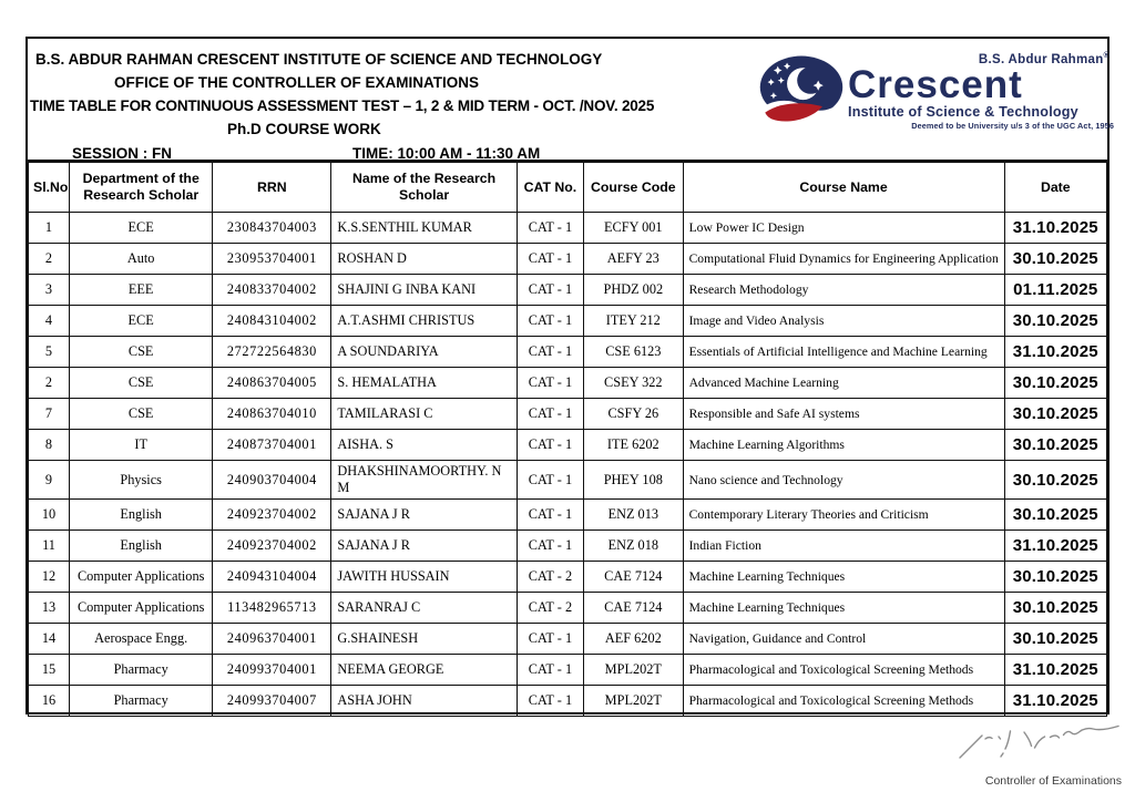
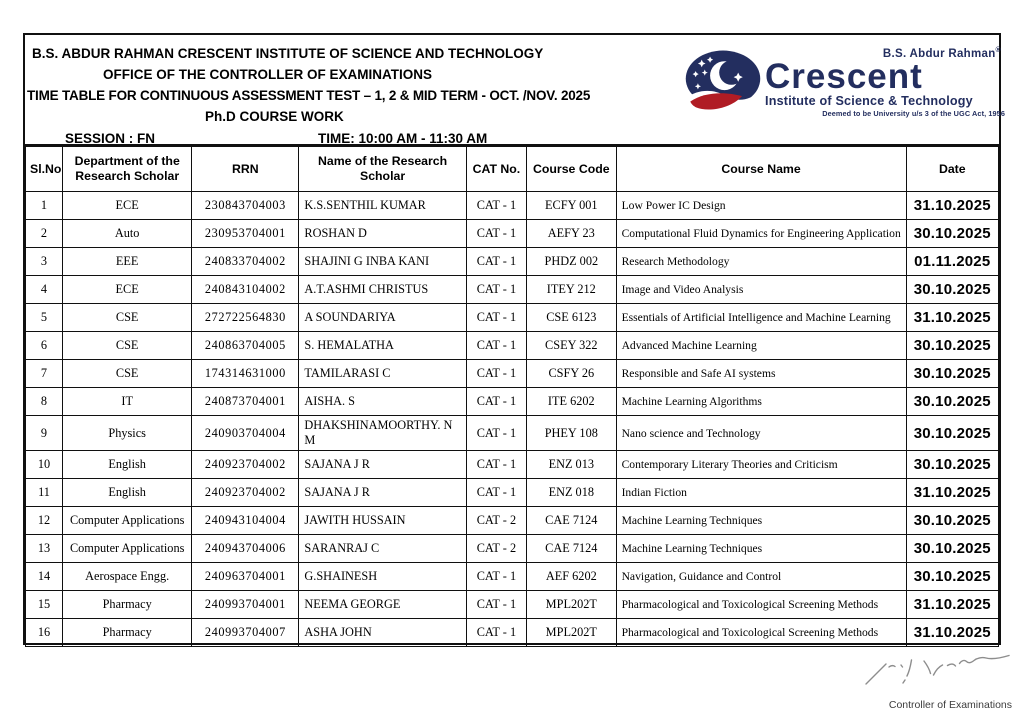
  B.S. ABDUR RAHMAN CRESCENT INSTITUTE OF SCIENCE AND TECHNOLOGY
  OFFICE OF THE CONTROLLER OF EXAMINATIONS
  TIME TABLE FOR CONTINUOUS ASSESSMENT TEST – 1, 2 & MID TERM - OCT. /NOV. 2025
  Ph.D COURSE WORK
  SESSION : FN
  TIME: 10:00 AM - 11:30 AM
  B.S. Abdur Rahman
  Crescent
  Institute of Science & Technology
  Deemed to be University u/s 3 of the UGC Act, 1956
  Sl.No	Department of the Research Scholar	RRN	Name of the Research Scholar	CAT No.	Course Code	Course Name	Date
  1	ECE	230843704003	K.S.SENTHIL KUMAR	CAT - 1	ECFY 001	Low Power IC Design	31.10.2025
  2	Auto	230953704001	ROSHAN D	CAT - 1	AEFY 23	Computational Fluid Dynamics for Engineering Application	30.10.2025
  3	EEE	240833704002	SHAJINI G INBA KANI	CAT - 1	PHDZ 002	Research Methodology	01.11.2025
  4	ECE	240843104002	A.T.ASHMI CHRISTUS	CAT - 1	ITEY 212	Image and Video Analysis	30.10.2025
  5	CSE	272722564830	A SOUNDARIYA	CAT - 1	CSE 6123	Essentials of Artificial Intelligence and Machine Learning	31.10.2025
- 2	CSE	240863704005	S. HEMALATHA	CAT - 1	CSEY 322	Advanced Machine Learning	30.10.2025
+ 6	CSE	240863704005	S. HEMALATHA	CAT - 1	CSEY 322	Advanced Machine Learning	30.10.2025
- 7	CSE	240863704010	TAMILARASI C	CAT - 1	CSFY 26	Responsible and Safe AI systems	30.10.2025
+ 7	CSE	174314631000	TAMILARASI C	CAT - 1	CSFY 26	Responsible and Safe AI systems	30.10.2025
  8	IT	240873704001	AISHA. S	CAT - 1	ITE 6202	Machine Learning Algorithms	30.10.2025
  9	Physics	240903704004	DHAKSHINAMOORTHY. N M	CAT - 1	PHEY 108	Nano science and Technology	30.10.2025
  10	English	240923704002	SAJANA J R	CAT - 1	ENZ 013	Contemporary Literary Theories and Criticism	30.10.2025
  11	English	240923704002	SAJANA J R	CAT - 1	ENZ 018	Indian Fiction	31.10.2025
  12	Computer Applications	240943104004	JAWITH HUSSAIN	CAT - 2	CAE 7124	Machine Learning Techniques	30.10.2025
- 13	Computer Applications	113482965713	SARANRAJ C	CAT - 2	CAE 7124	Machine Learning Techniques	30.10.2025
+ 13	Computer Applications	240943704006	SARANRAJ C	CAT - 2	CAE 7124	Machine Learning Techniques	30.10.2025
  14	Aerospace Engg.	240963704001	G.SHAINESH	CAT - 1	AEF 6202	Navigation, Guidance and Control	30.10.2025
  15	Pharmacy	240993704001	NEEMA GEORGE	CAT - 1	MPL202T	Pharmacological and Toxicological Screening Methods	31.10.2025
  16	Pharmacy	240993704007	ASHA JOHN	CAT - 1	MPL202T	Pharmacological and Toxicological Screening Methods	31.10.2025
  Controller of Examinations
